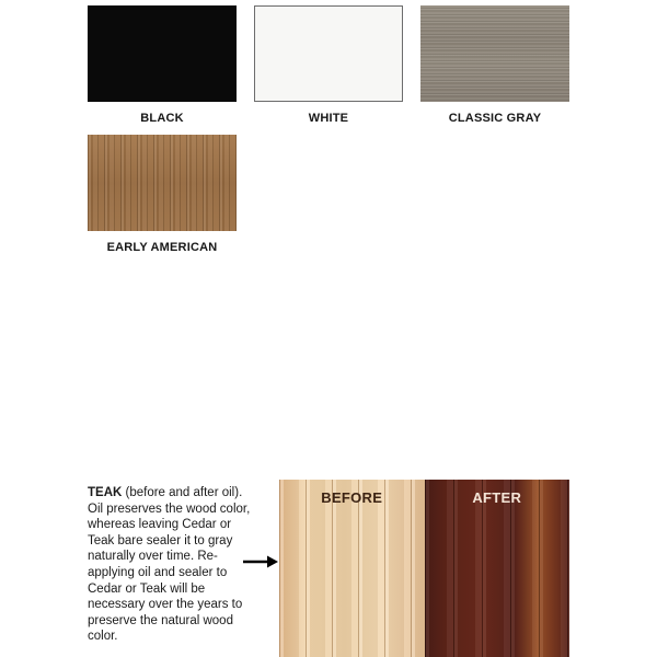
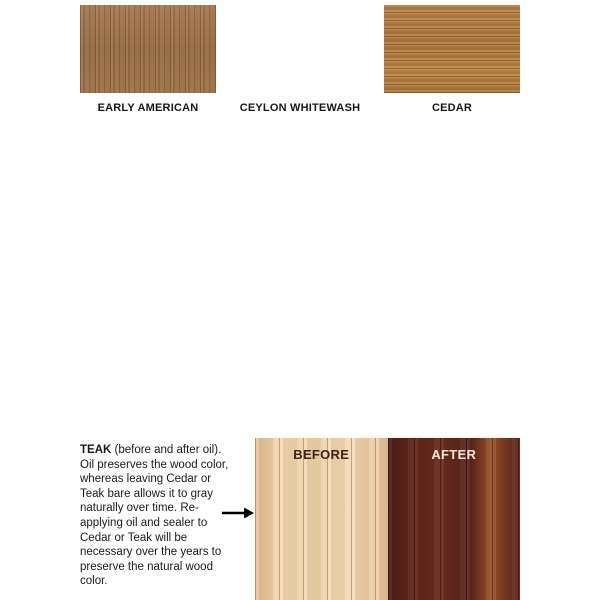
- BLACK
- WHITE
- CLASSIC GRAY
  EARLY AMERICAN
+ CEYLON WHITEWASH
+ CEDAR
- TEAK (before and after oil). Oil preserves the wood color, whereas leaving Cedar or Teak bare sealer it to gray naturally over time. Re-applying oil and sealer to Cedar or Teak will be necessary over the years to preserve the natural wood color.
+ TEAK (before and after oil). Oil preserves the wood color, whereas leaving Cedar or Teak bare allows it to gray naturally over time. Re-applying oil and sealer to Cedar or Teak will be necessary over the years to preserve the natural wood color.
  BEFORE
  AFTER
